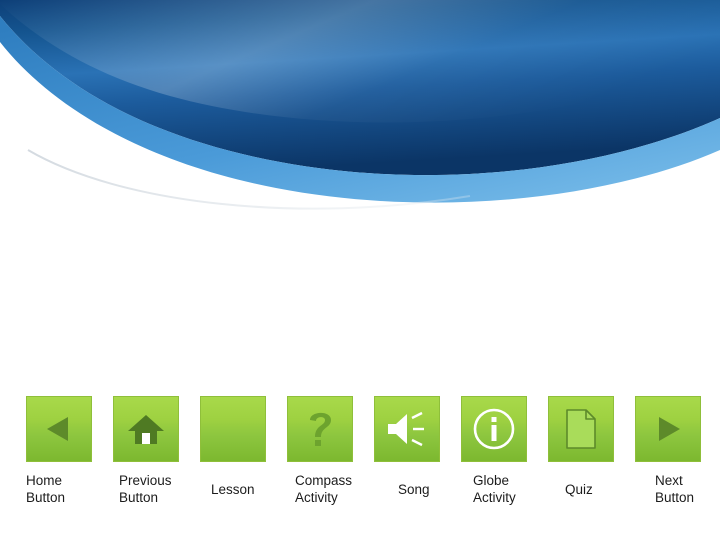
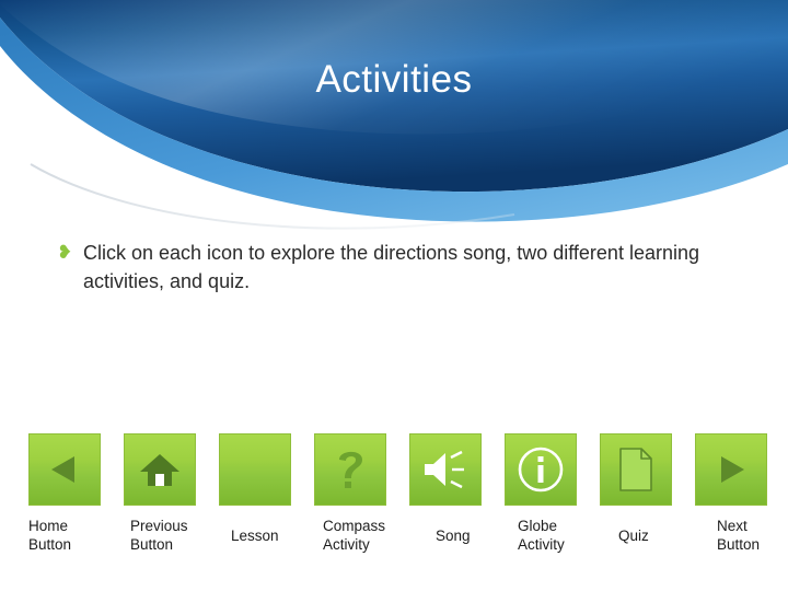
+ Activities
+ ❥
+ Click on each icon to explore the directions song, two different learning activities, and quiz.
  Home
  Button
  Previous
  Button
  Lesson
  Compass
  Activity
  Song
  Globe
  Activity
  Quiz
  Next
  Button
